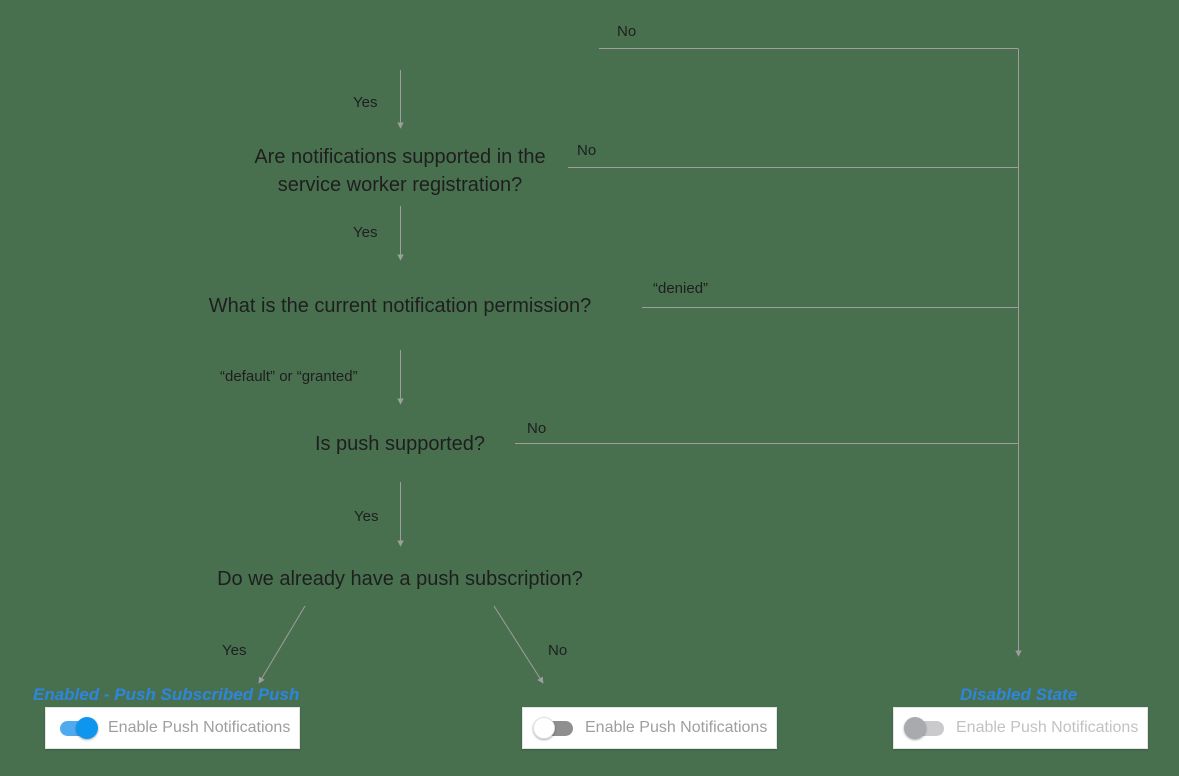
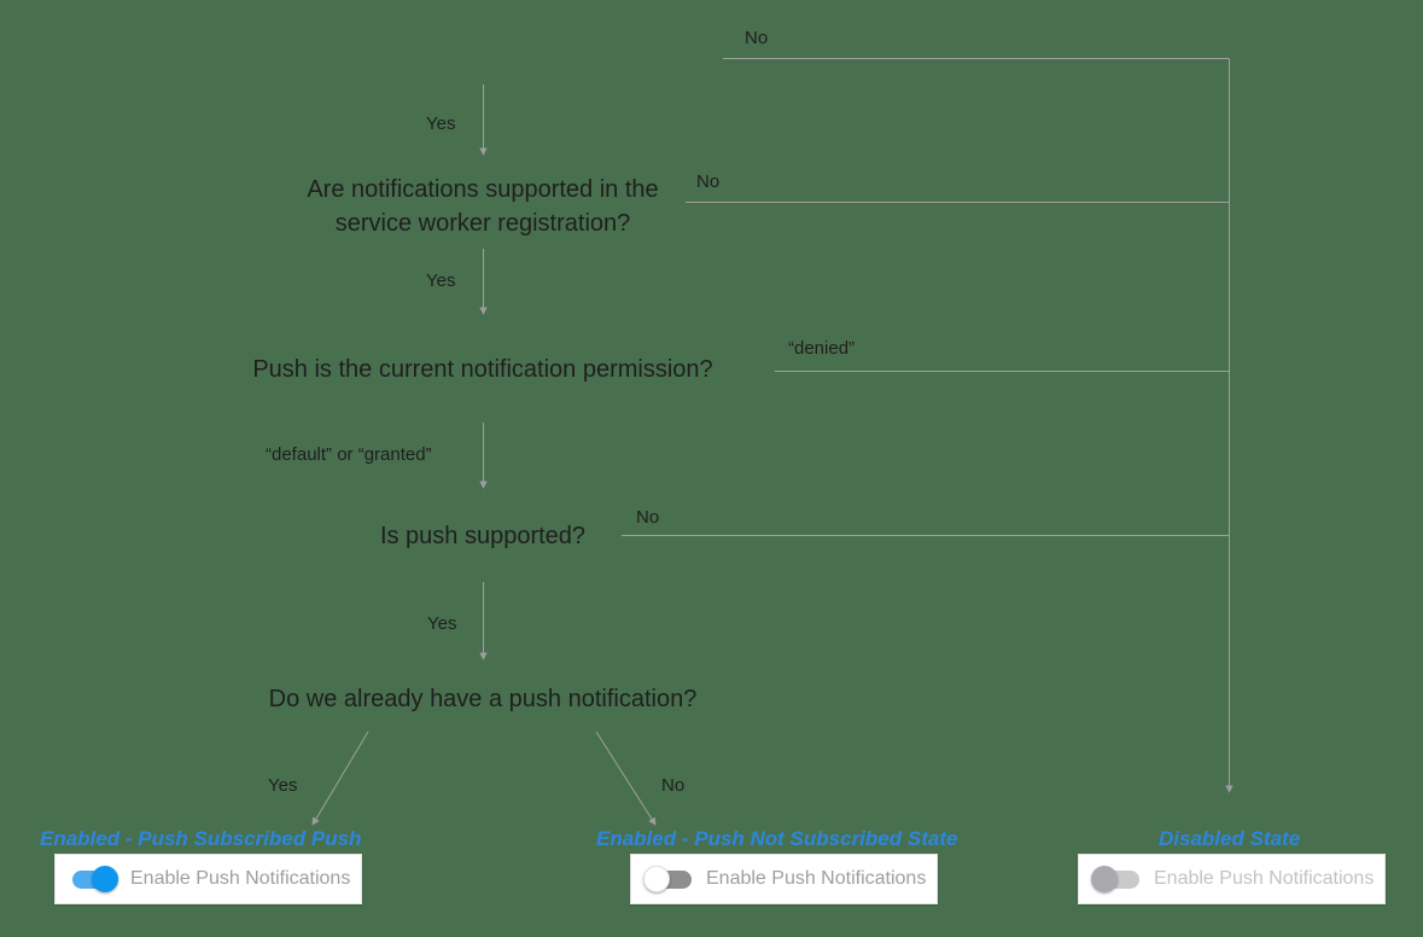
  Are notifications supported in the service worker registration?
- What is the current notification permission?
+ Push is the current notification permission?
  Is push supported?
- Do we already have a push subscription?
+ Do we already have a push notification?
  Yes
  No
  Yes
  No
  “default” or “granted”
  “denied”
  Yes
  No
  Yes
  No
  Enabled - Push Subscribed Push
+ Enabled - Push Not Subscribed State
  Disabled State
  Enable Push Notifications
  Enable Push Notifications
  Enable Push Notifications
